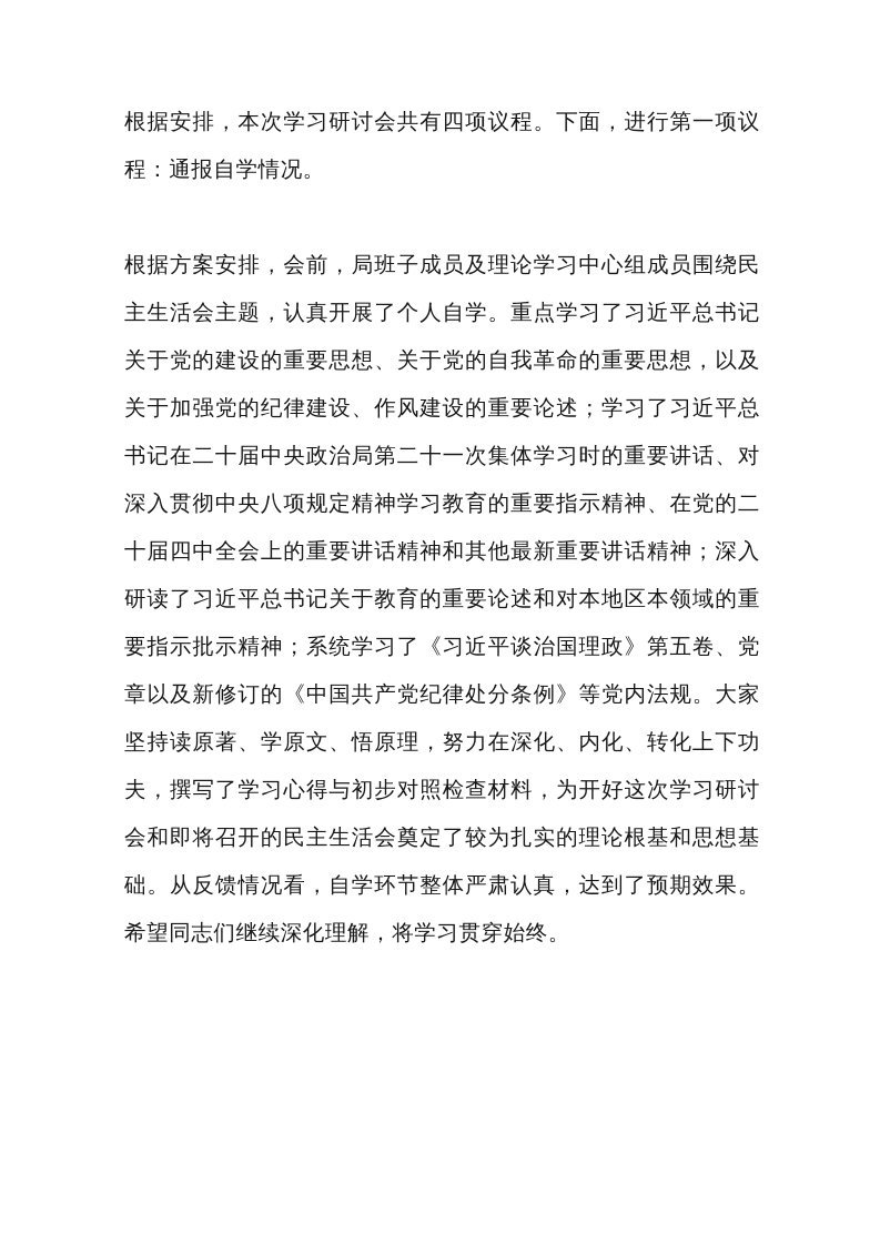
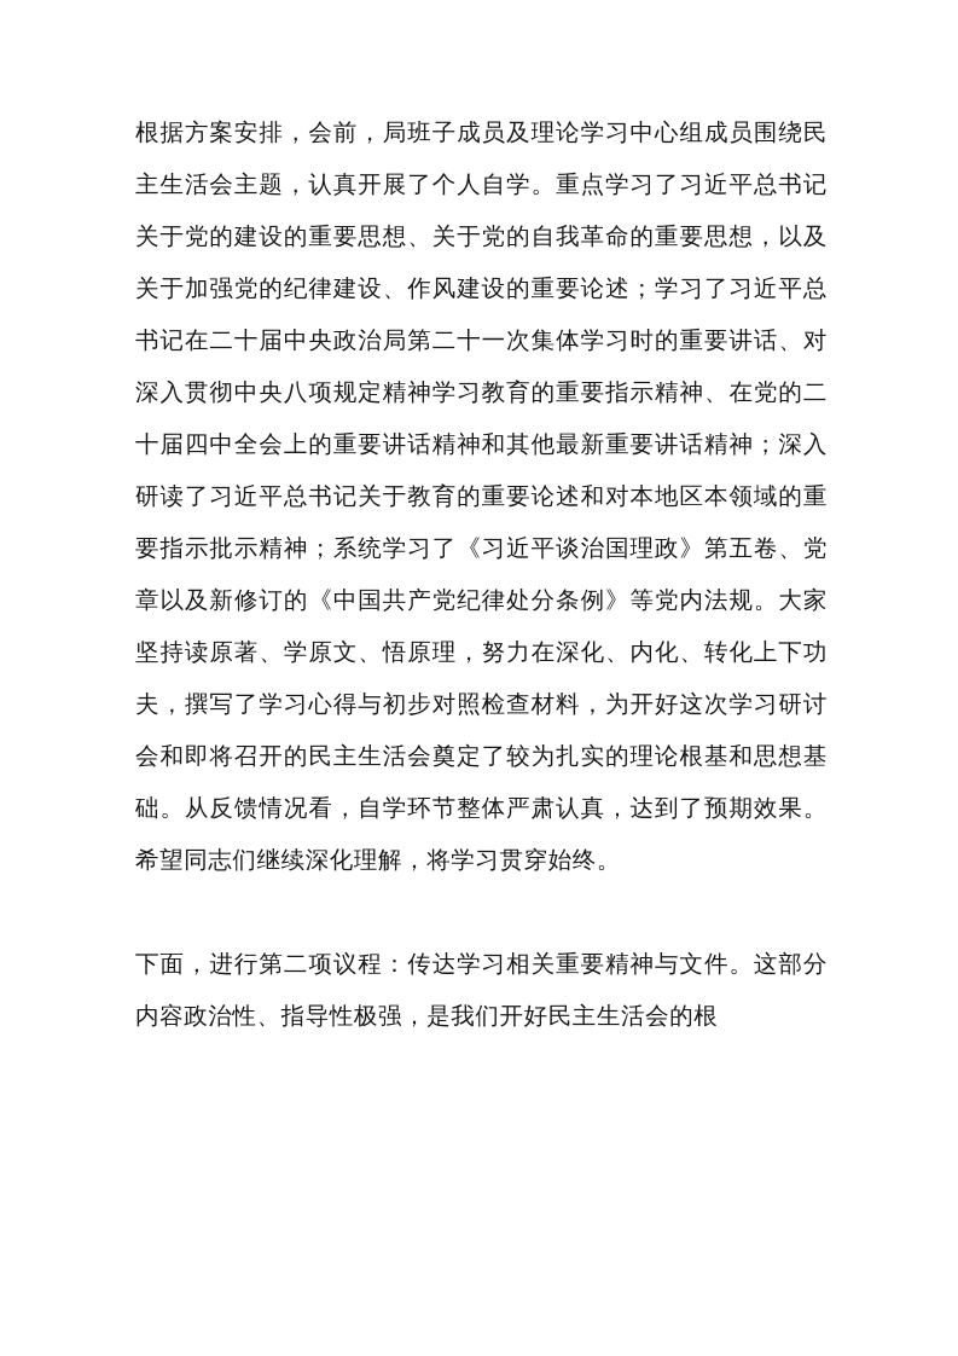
- 根据安排，本次学习研讨会共有四项议程。下面，进行第一项议程：通报自学情况。
  根据方案安排，会前，局班子成员及理论学习中心组成员围绕民主生活会主题，认真开展了个人自学。重点学习了习近平总书记关于党的建设的重要思想、关于党的自我革命的重要思想，以及关于加强党的纪律建设、作风建设的重要论述；学习了习近平总书记在二十届中央政治局第二十一次集体学习时的重要讲话、对深入贯彻中央八项规定精神学习教育的重要指示精神、在党的二十届四中全会上的重要讲话精神和其他最新重要讲话精神；深入研读了习近平总书记关于教育的重要论述和对本地区本领域的重要指示批示精神；系统学习了《习近平谈治国理政》第五卷、党章以及新修订的《中国共产党纪律处分条例》等党内法规。大家坚持读原著、学原文、悟原理，努力在深化、内化、转化上下功夫，撰写了学习心得与初步对照检查材料，为开好这次学习研讨会和即将召开的民主生活会奠定了较为扎实的理论根基和思想基础。从反馈情况看，自学环节整体严肃认真，达到了预期效果。希望同志们继续深化理解，将学习贯穿始终。
+ 下面，进行第二项议程：传达学习相关重要精神与文件。这部分内容政治性、指导性极强，是我们开好民主生活会的根
